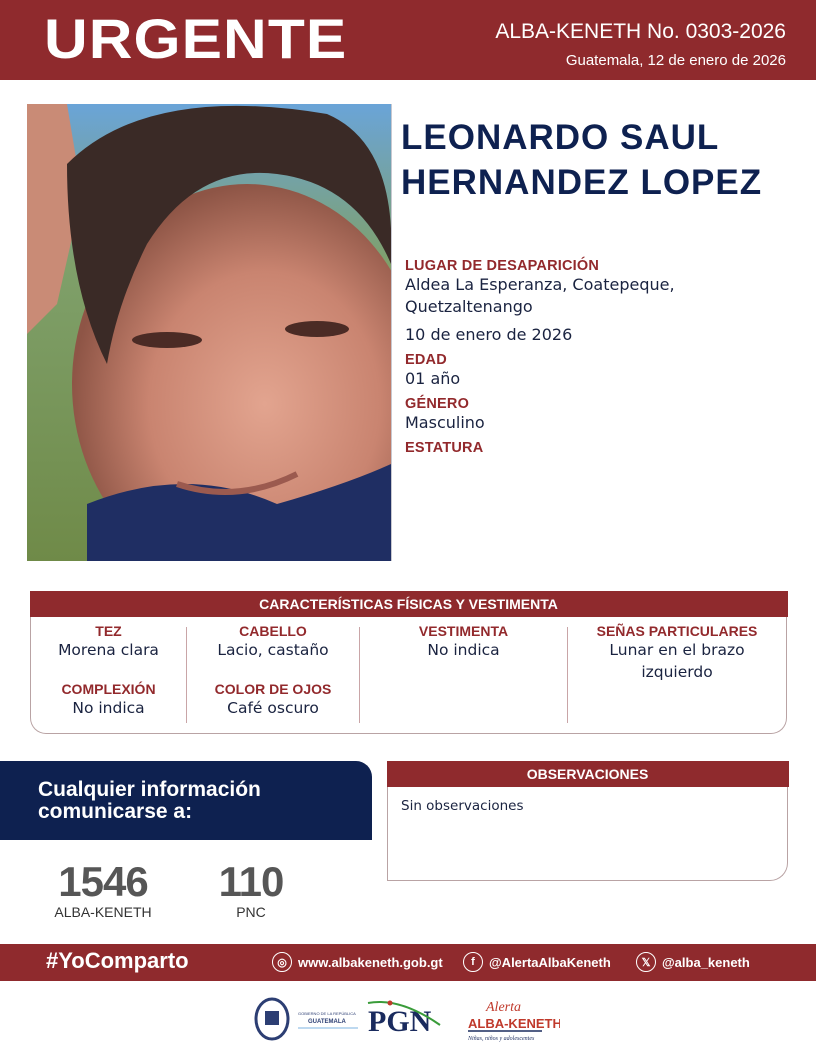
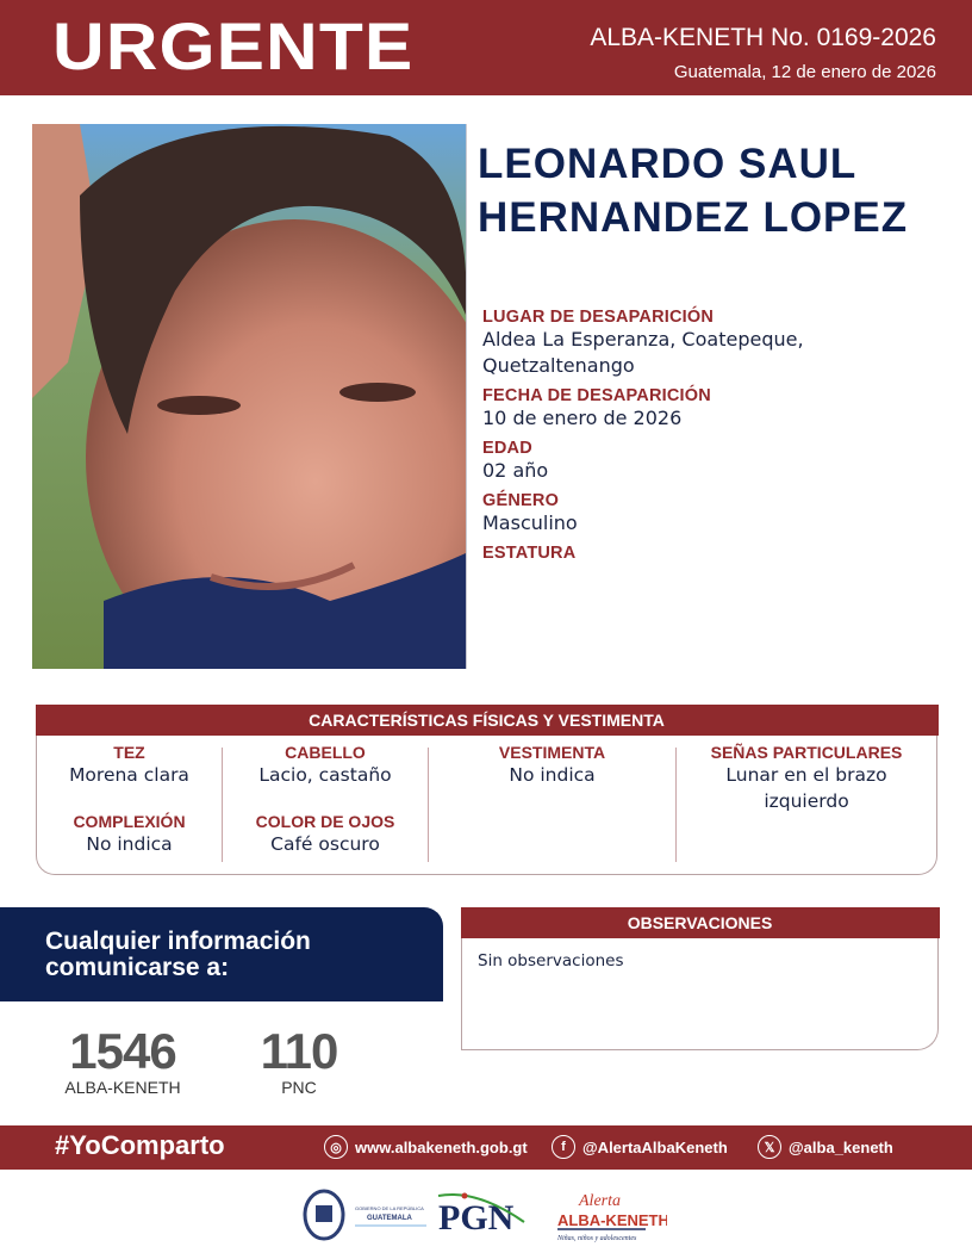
  URGENTE
- ALBA-KENETH No. 0303-2026
+ ALBA-KENETH No. 0169-2026
  Guatemala, 12 de enero de 2026
  LEONARDO SAUL
  HERNANDEZ LOPEZ
  LUGAR DE DESAPARICIÓN
  Aldea La Esperanza, Coatepeque,
  Quetzaltenango
+ FECHA DE DESAPARICIÓN
  10 de enero de 2026
  EDAD
- 01 año
+ 02 año
  GÉNERO
  Masculino
  ESTATURA
  CARACTERÍSTICAS FÍSICAS Y VESTIMENTA
  TEZ
  Morena clara
  COMPLEXIÓN
  No indica
  CABELLO
  Lacio, castaño
  COLOR DE OJOS
  Café oscuro
  VESTIMENTA
  No indica
  SEÑAS PARTICULARES
  Lunar en el brazo
  izquierdo
  Cualquier información
  comunicarse a:
  1546
  ALBA-KENETH
  110
  PNC
  OBSERVACIONES
  Sin observaciones
  #YoComparto
  ◎
  www.albakeneth.gob.gt
  f
  @AlertaAlbaKeneth
  𝕏
  @alba_keneth
  PGN
  Alerta
  ALBA-KENETH
